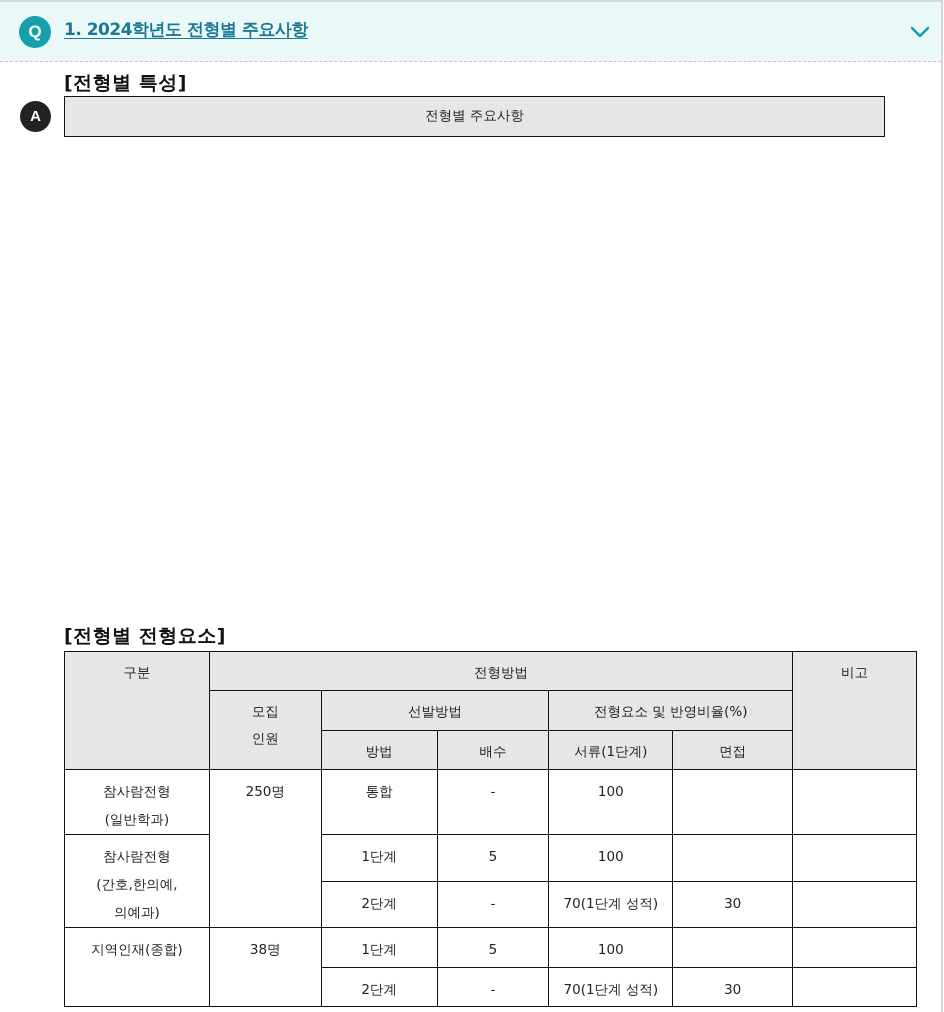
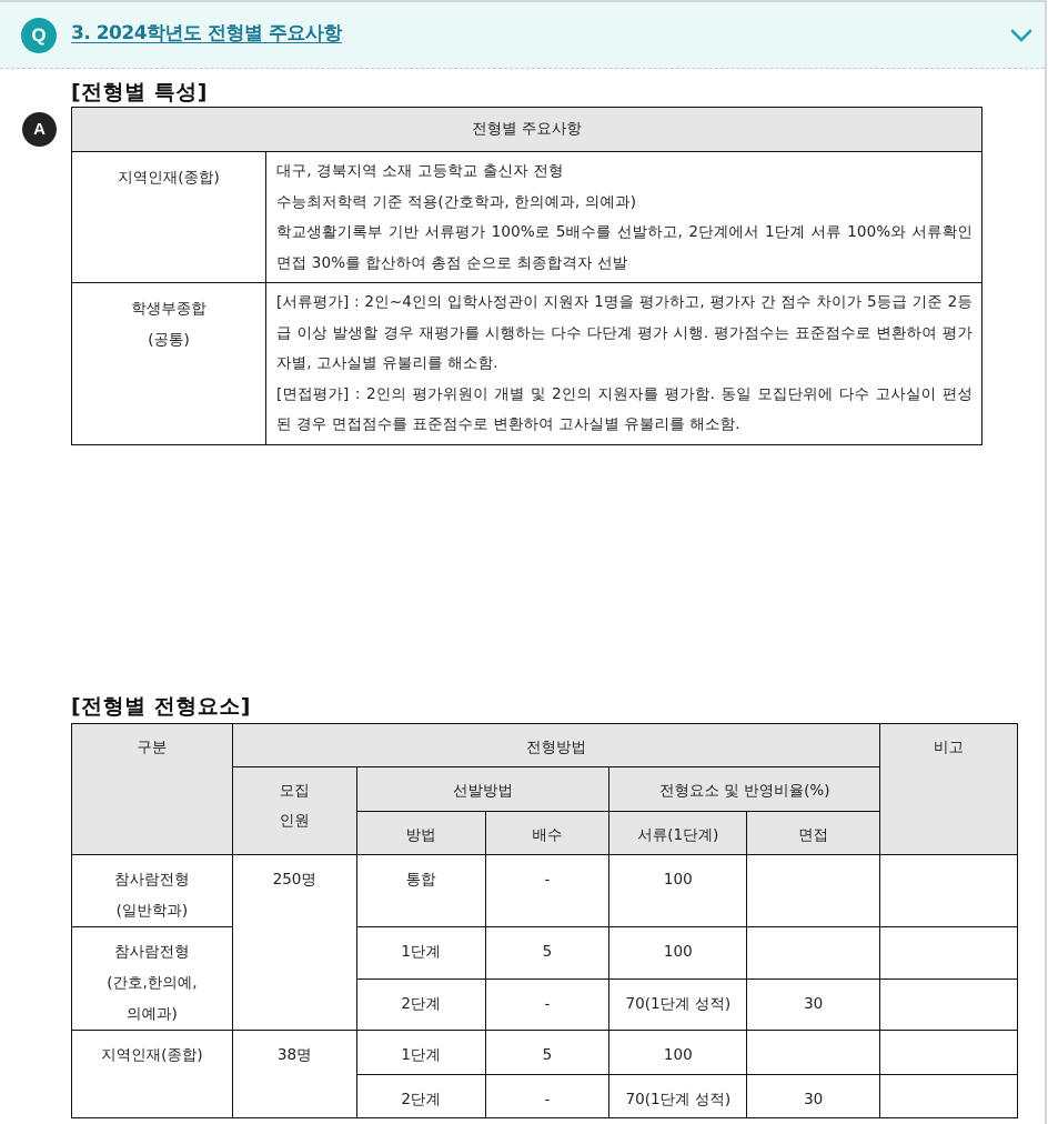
  Q
- 1. 2024학년도 전형별 주요사항
+ 3. 2024학년도 전형별 주요사항
  A
  [전형별 특성]
  전형별 주요사항
+ 지역인재(종합)	대구, 경북지역 소재 고등학교 출신자 전형 수능최저학력 기준 적용(간호학과, 한의예과, 의예과) 학교생활기록부 기반 서류평가 100%로 5배수를 선발하고, 2단계에서 1단계 서류 100%와 서류확인면접 30%를 합산하여 총점 순으로 최종합격자 선발
+ 학생부종합(공통)	[서류평가] : 2인~4인의 입학사정관이 지원자 1명을 평가하고, 평가자 간 점수 차이가 5등급 기준 2등급 이상 발생할 경우 재평가를 시행하는 다수 다단계 평가 시행. 평가점수는 표준점수로 변환하여 평가자별, 고사실별 유불리를 해소함. [면접평가] : 2인의 평가위원이 개별 및 2인의 지원자를 평가함. 동일 모집단위에 다수 고사실이 편성된 경우 면접점수를 표준점수로 변환하여 고사실별 유불리를 해소함.
  [전형별 전형요소]
  구분	전형방법	비고
  모집인원	선발방법	전형요소 및 반영비율(%)
  방법	배수	서류(1단계)	면접
  참사람전형(일반학과)	250명	통합	-	100
  참사람전형(간호,한의예,의예과)	1단계	5	100
  2단계	-	70(1단계 성적)	30
  지역인재(종합)	38명	1단계	5	100
  2단계	-	70(1단계 성적)	30
